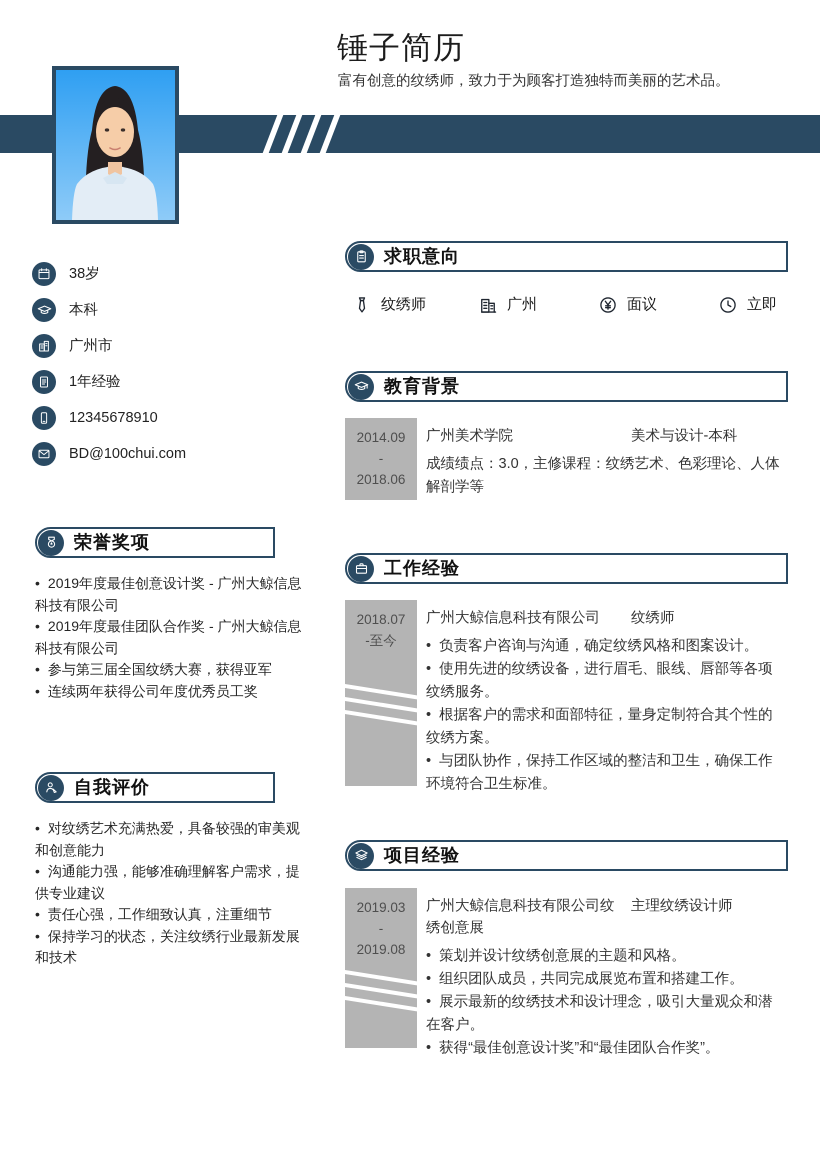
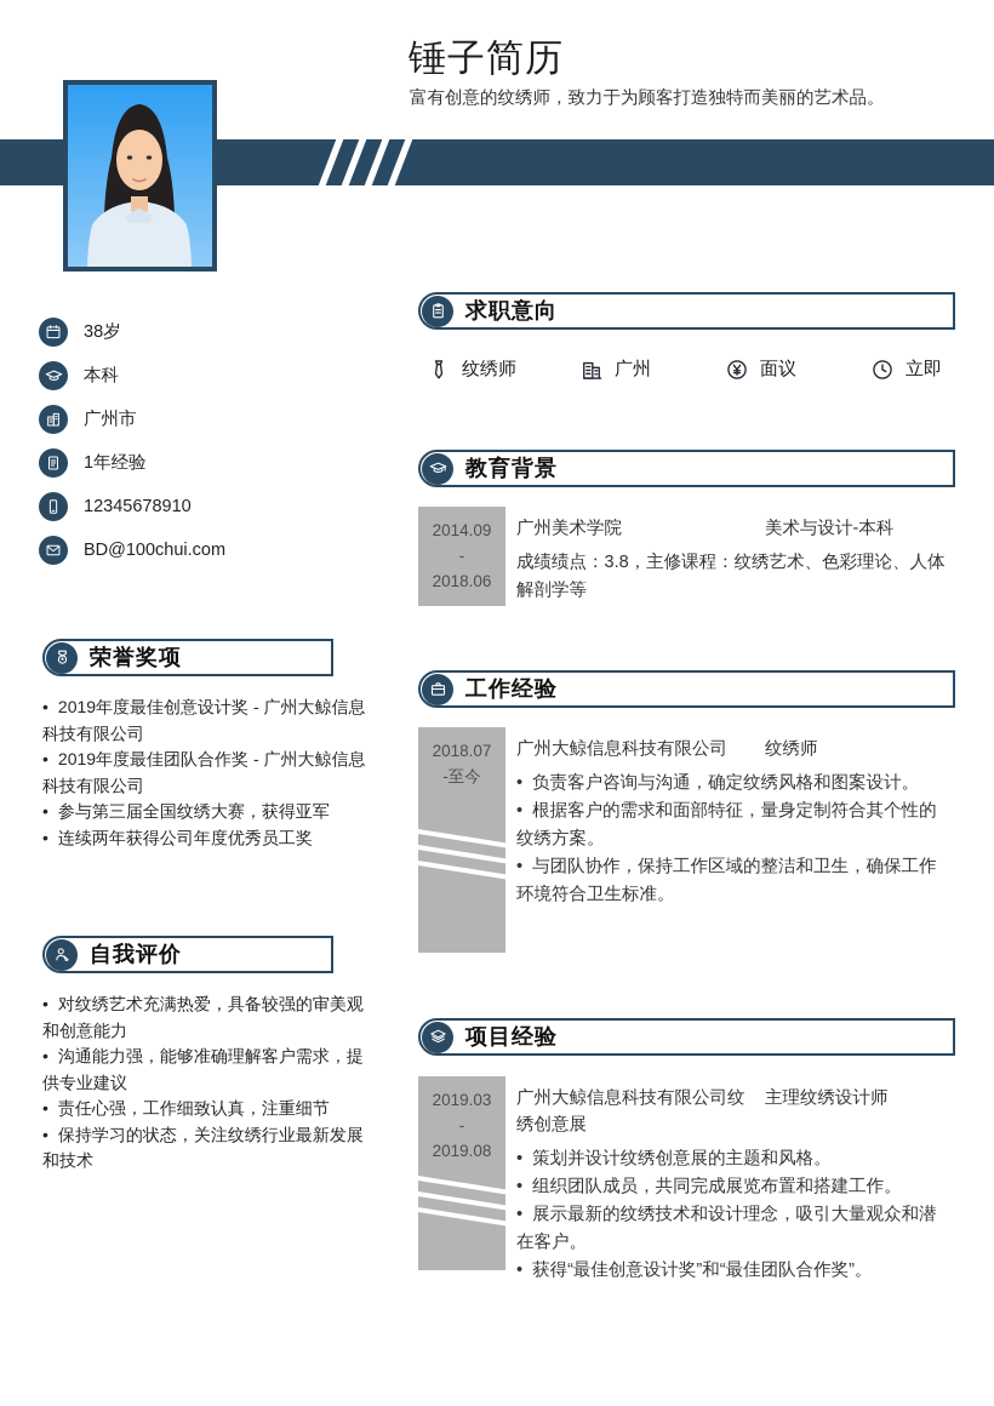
  锤子简历
  富有创意的纹绣师，致力于为顾客打造独特而美丽的艺术品。
  38岁
  本科
  广州市
  1年经验
  12345678910
  BD@100chui.com
  荣誉奖项
  • 2019年度最佳创意设计奖 - 广州大鲸信息科技有限公司
  • 2019年度最佳团队合作奖 - 广州大鲸信息科技有限公司
  • 参与第三届全国纹绣大赛，获得亚军
  • 连续两年获得公司年度优秀员工奖
  自我评价
  • 对纹绣艺术充满热爱，具备较强的审美观和创意能力
  • 沟通能力强，能够准确理解客户需求，提供专业建议
  • 责任心强，工作细致认真，注重细节
  • 保持学习的状态，关注纹绣行业最新发展和技术
  求职意向
  纹绣师
  广州
  面议
  立即
  教育背景
  2014.09
  -
  2018.06
  广州美术学院
  美术与设计-本科
- 成绩绩点：3.0，主修课程：纹绣艺术、色彩理论、人体解剖学等
+ 成绩绩点：3.8，主修课程：纹绣艺术、色彩理论、人体解剖学等
  工作经验
  2018.07
  -至今
  广州大鲸信息科技有限公司
  纹绣师
  • 负责客户咨询与沟通，确定纹绣风格和图案设计。
- • 使用先进的纹绣设备，进行眉毛、眼线、唇部等各项纹绣服务。
  • 根据客户的需求和面部特征，量身定制符合其个性的纹绣方案。
  • 与团队协作，保持工作区域的整洁和卫生，确保工作环境符合卫生标准。
  项目经验
  2019.03
  -
  2019.08
  广州大鲸信息科技有限公司纹绣创意展
  主理纹绣设计师
  • 策划并设计纹绣创意展的主题和风格。
  • 组织团队成员，共同完成展览布置和搭建工作。
  • 展示最新的纹绣技术和设计理念，吸引大量观众和潜在客户。
  • 获得“最佳创意设计奖”和“最佳团队合作奖”。
